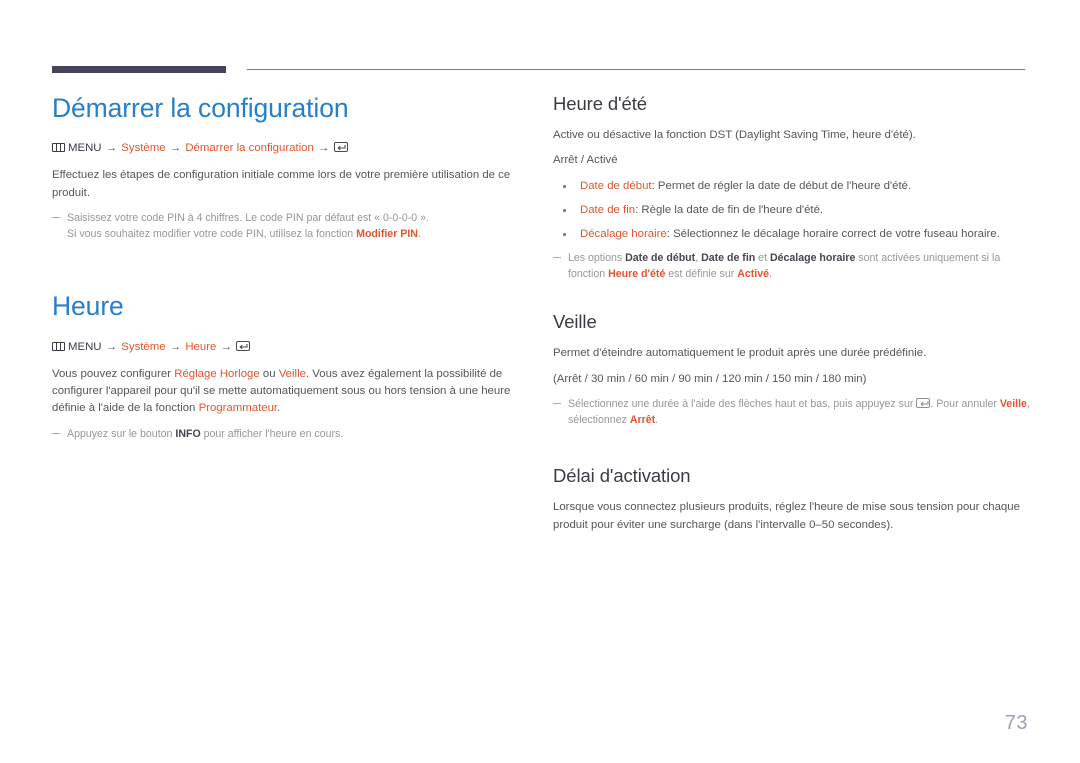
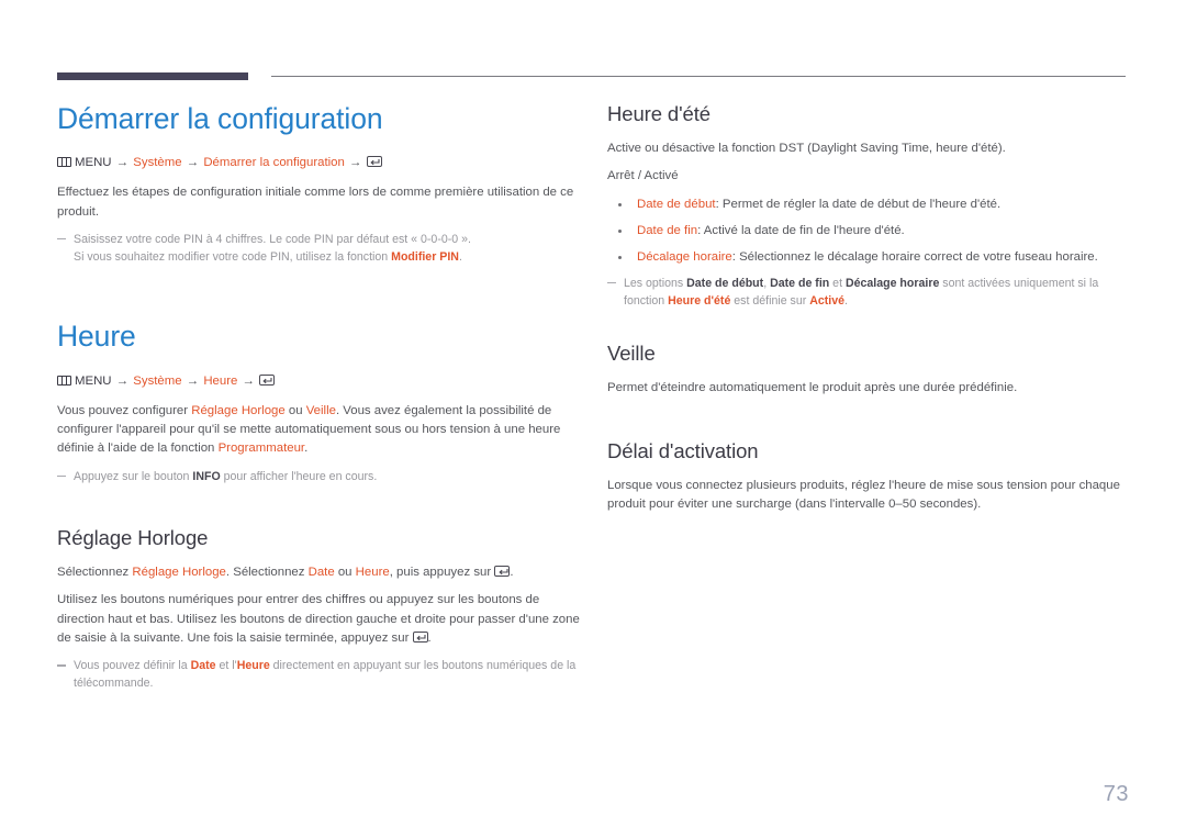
  Démarrer la configuration
  MENU → Système → Démarrer la configuration →
- Effectuez les étapes de configuration initiale comme lors de votre première utilisation de ce produit.
+ Effectuez les étapes de configuration initiale comme lors de comme première utilisation de ce produit.
  Saisissez votre code PIN à 4 chiffres. Le code PIN par défaut est « 0-0-0-0 ».
  Si vous souhaitez modifier votre code PIN, utilisez la fonction Modifier PIN.
  Heure
  MENU → Système → Heure →
  Vous pouvez configurer Réglage Horloge ou Veille. Vous avez également la possibilité de configurer l'appareil pour qu'il se mette automatiquement sous ou hors tension à une heure définie à l'aide de la fonction Programmateur.
  Appuyez sur le bouton INFO pour afficher l'heure en cours.
+ Réglage Horloge
+ Sélectionnez Réglage Horloge. Sélectionnez Date ou Heure, puis appuyez sur .
+ Utilisez les boutons numériques pour entrer des chiffres ou appuyez sur les boutons de direction haut et bas. Utilisez les boutons de direction gauche et droite pour passer d'une zone de saisie à la suivante. Une fois la saisie terminée, appuyez sur .
+ Vous pouvez définir la Date et l'Heure directement en appuyant sur les boutons numériques de la télécommande.
  Heure d'été
  Active ou désactive la fonction DST (Daylight Saving Time, heure d'été).
  Arrêt / Activé
  Date de début: Permet de régler la date de début de l'heure d'été.
- Date de fin: Règle la date de fin de l'heure d'été.
+ Date de fin: Activé la date de fin de l'heure d'été.
  Décalage horaire: Sélectionnez le décalage horaire correct de votre fuseau horaire.
  Les options Date de début, Date de fin et Décalage horaire sont activées uniquement si la fonction Heure d'été est définie sur Activé.
  Veille
  Permet d'éteindre automatiquement le produit après une durée prédéfinie.
- (Arrêt / 30 min / 60 min / 90 min / 120 min / 150 min / 180 min)
- Sélectionnez une durée à l'aide des flèches haut et bas, puis appuyez sur . Pour annuler Veille, sélectionnez Arrêt.
  Délai d'activation
  Lorsque vous connectez plusieurs produits, réglez l'heure de mise sous tension pour chaque produit pour éviter une surcharge (dans l'intervalle 0–50 secondes).
  73
